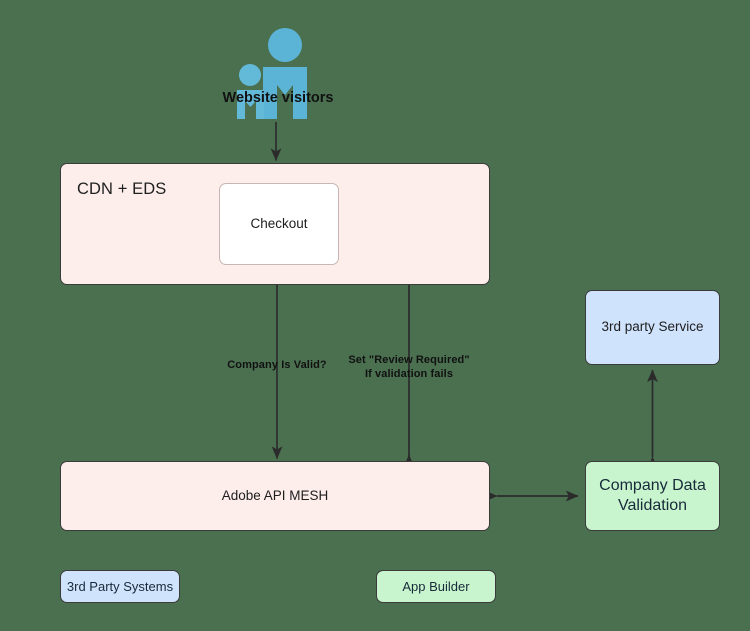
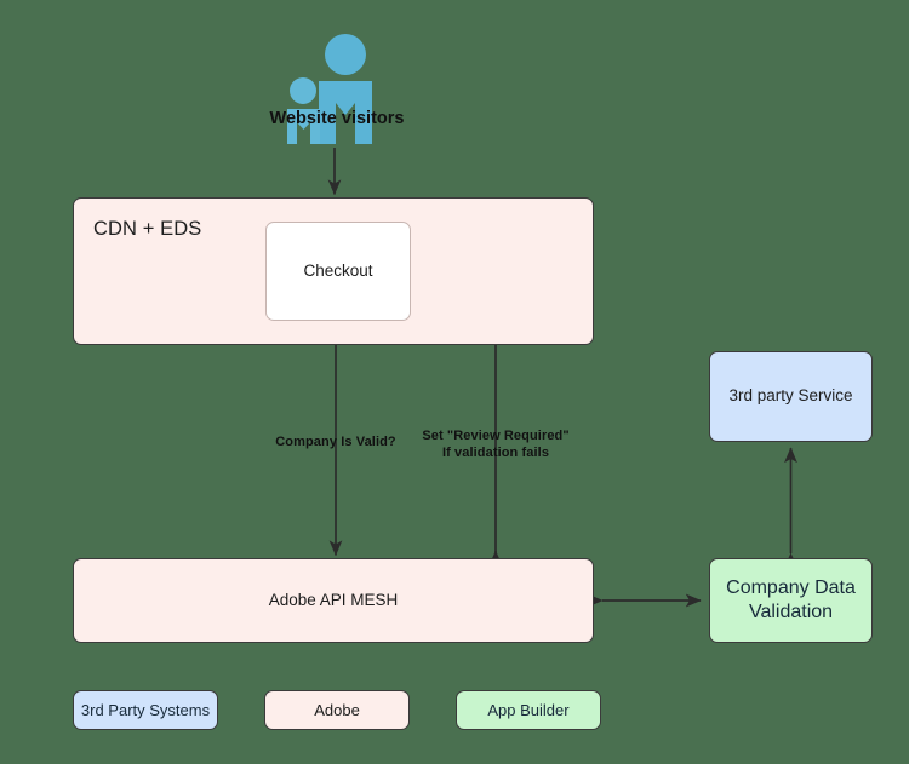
  Website visitors
  CDN + EDS
  Checkout
  Company Is Valid?
  Set "Review Required" If validation fails
  Adobe API MESH
  3rd party Service
  Company Data
  Validation
  3rd Party Systems
+ Adobe
  App Builder
